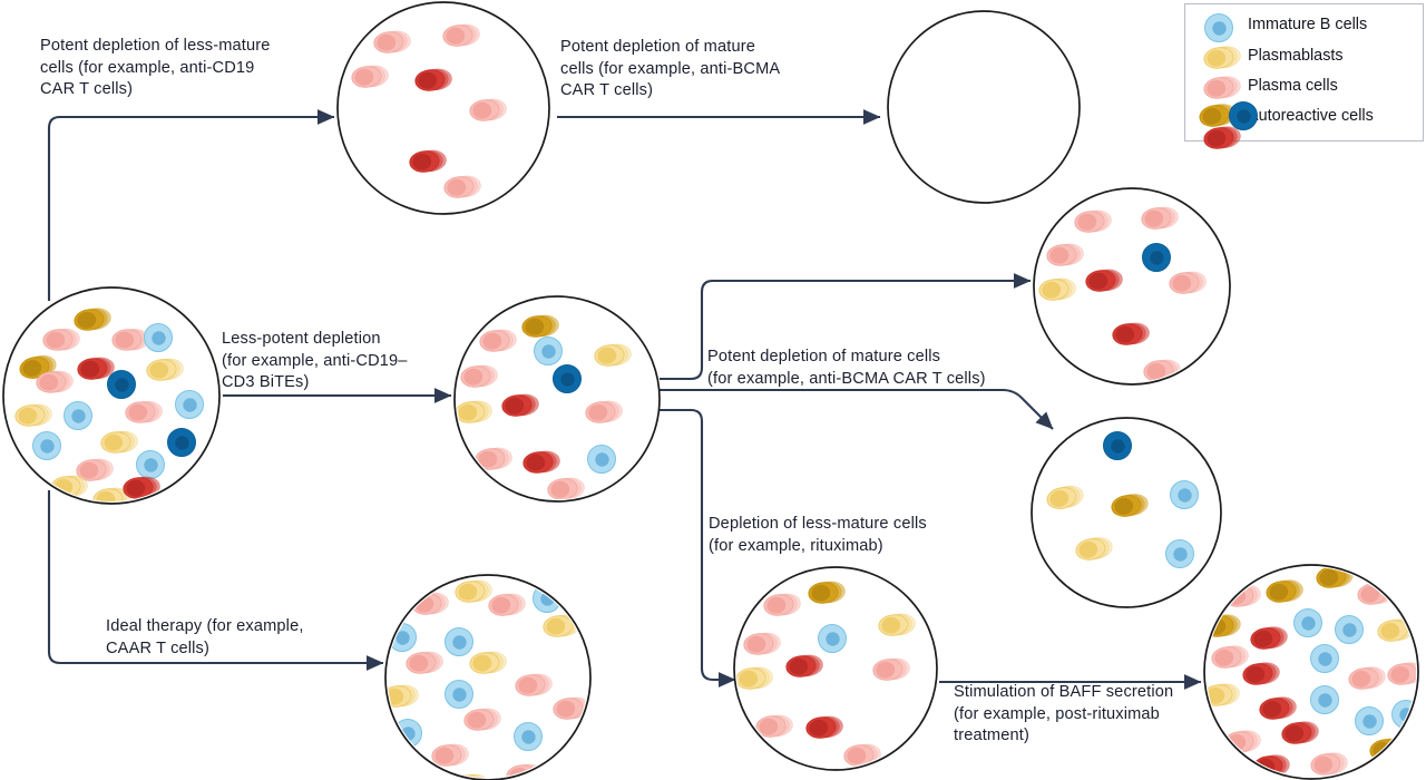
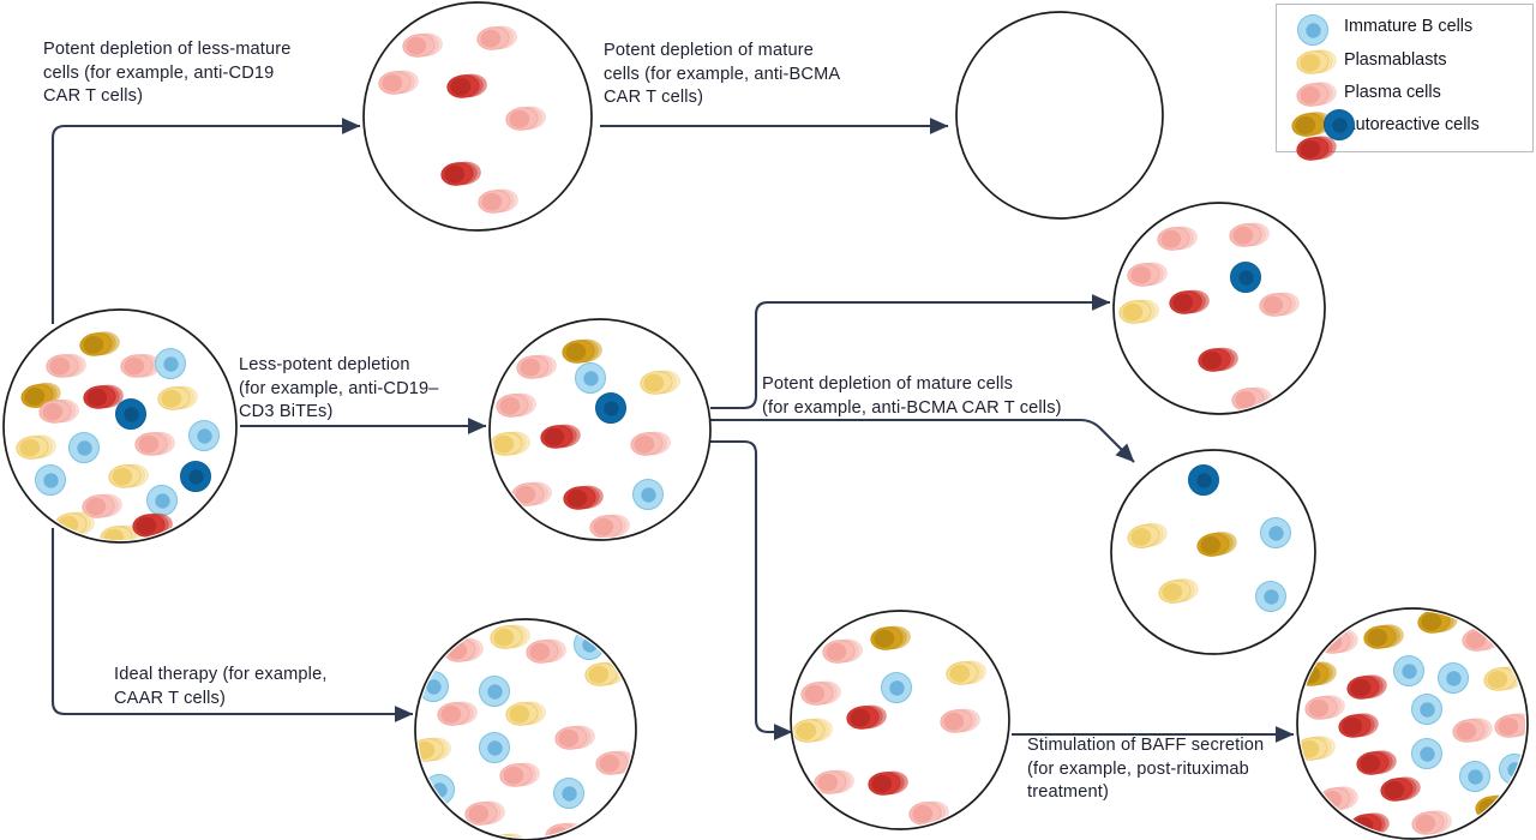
  Potent depletion of less-mature
  cells (for example, anti-CD19
  CAR T cells)
  Potent depletion of mature
  cells (for example, anti-BCMA
  CAR T cells)
  Less-potent depletion
  (for example, anti-CD19–
  CD3 BiTEs)
  Potent depletion of mature cells
  (for example, anti-BCMA CAR T cells)
- Depletion of less-mature cells
- (for example, rituximab)
  Stimulation of BAFF secretion
  (for example, post-rituximab
  treatment)
  Ideal therapy (for example,
  CAAR T cells)
  Immature B cells
  Plasmablasts
  Plasma cells
  utoreactive cells
